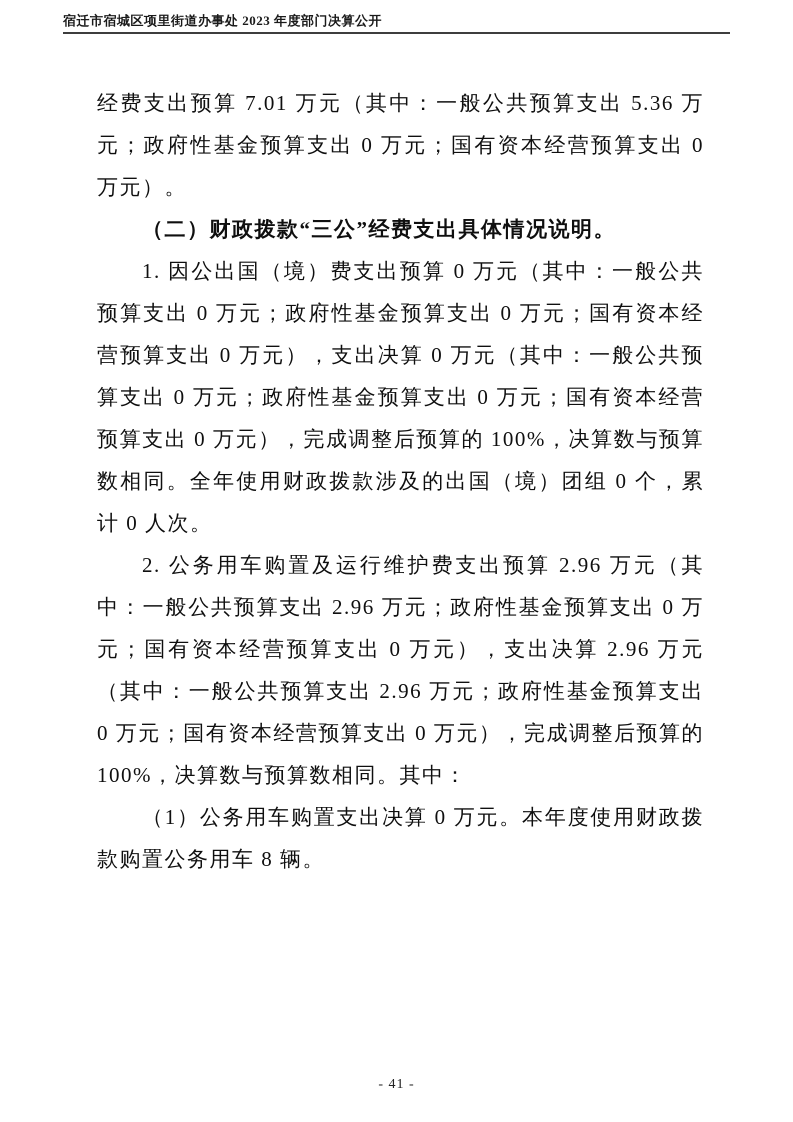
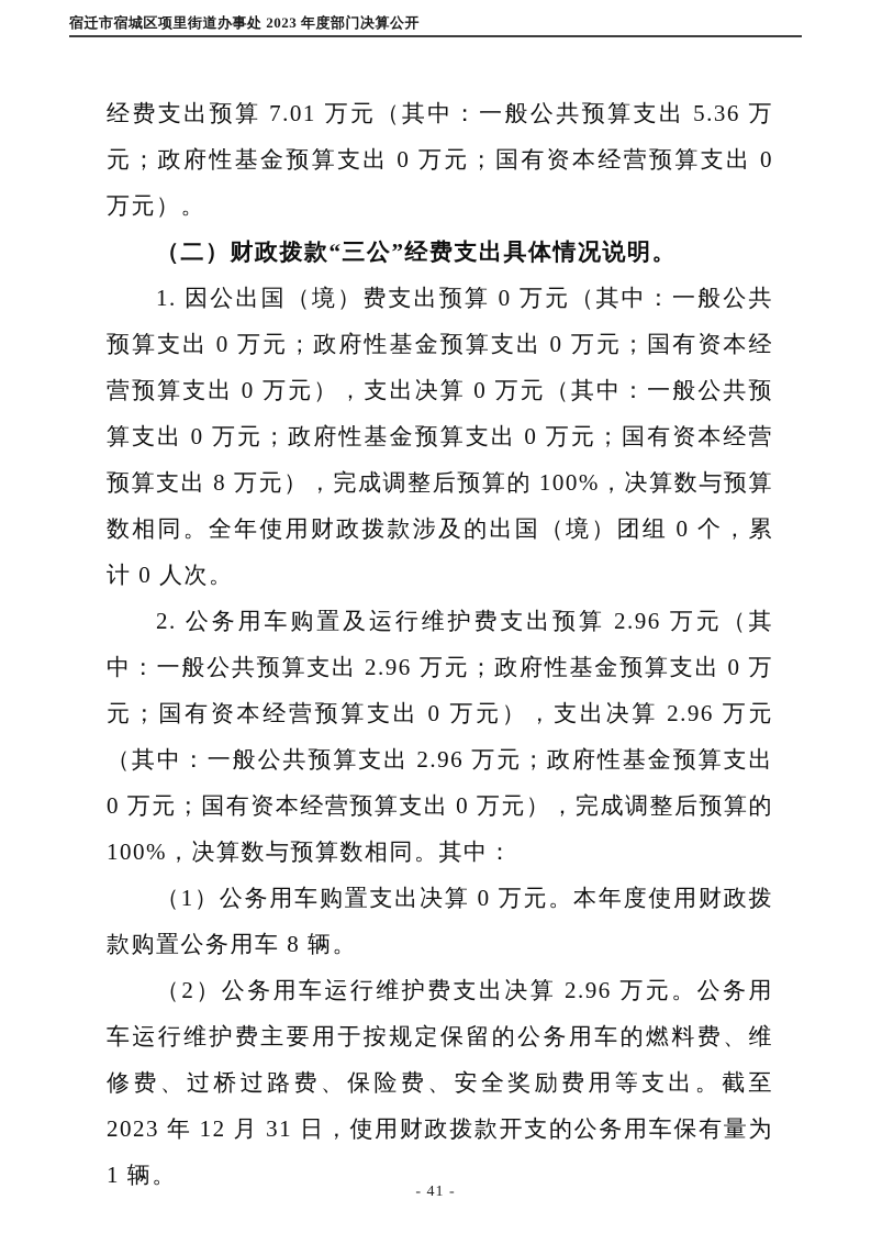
  宿迁市宿城区项里街道办事处 2023 年度部门决算公开
  经费支出预算 7.01 万元（其中：一般公共预算支出 5.36 万元；政府性基金预算支出 0 万元；国有资本经营预算支出 0 万元）。
  （二）财政拨款“三公”经费支出具体情况说明。
- 1. 因公出国（境）费支出预算 0 万元（其中：一般公共预算支出 0 万元；政府性基金预算支出 0 万元；国有资本经营预算支出 0 万元），支出决算 0 万元（其中：一般公共预算支出 0 万元；政府性基金预算支出 0 万元；国有资本经营预算支出 0 万元），完成调整后预算的 100%，决算数与预算数相同。全年使用财政拨款涉及的出国（境）团组 0 个，累计 0 人次。
+ 1. 因公出国（境）费支出预算 0 万元（其中：一般公共预算支出 0 万元；政府性基金预算支出 0 万元；国有资本经营预算支出 0 万元），支出决算 0 万元（其中：一般公共预算支出 0 万元；政府性基金预算支出 0 万元；国有资本经营预算支出 8 万元），完成调整后预算的 100%，决算数与预算数相同。全年使用财政拨款涉及的出国（境）团组 0 个，累计 0 人次。
  2. 公务用车购置及运行维护费支出预算 2.96 万元（其中：一般公共预算支出 2.96 万元；政府性基金预算支出 0 万元；国有资本经营预算支出 0 万元），支出决算 2.96 万元（其中：一般公共预算支出 2.96 万元；政府性基金预算支出 0 万元；国有资本经营预算支出 0 万元），完成调整后预算的 100%，决算数与预算数相同。其中：
  （1）公务用车购置支出决算 0 万元。本年度使用财政拨款购置公务用车 8 辆。
+ （2）公务用车运行维护费支出决算 2.96 万元。公务用车运行维护费主要用于按规定保留的公务用车的燃料费、维修费、过桥过路费、保险费、安全奖励费用等支出。截至 2023 年 12 月 31 日，使用财政拨款开支的公务用车保有量为 1 辆。
  - 41 -
